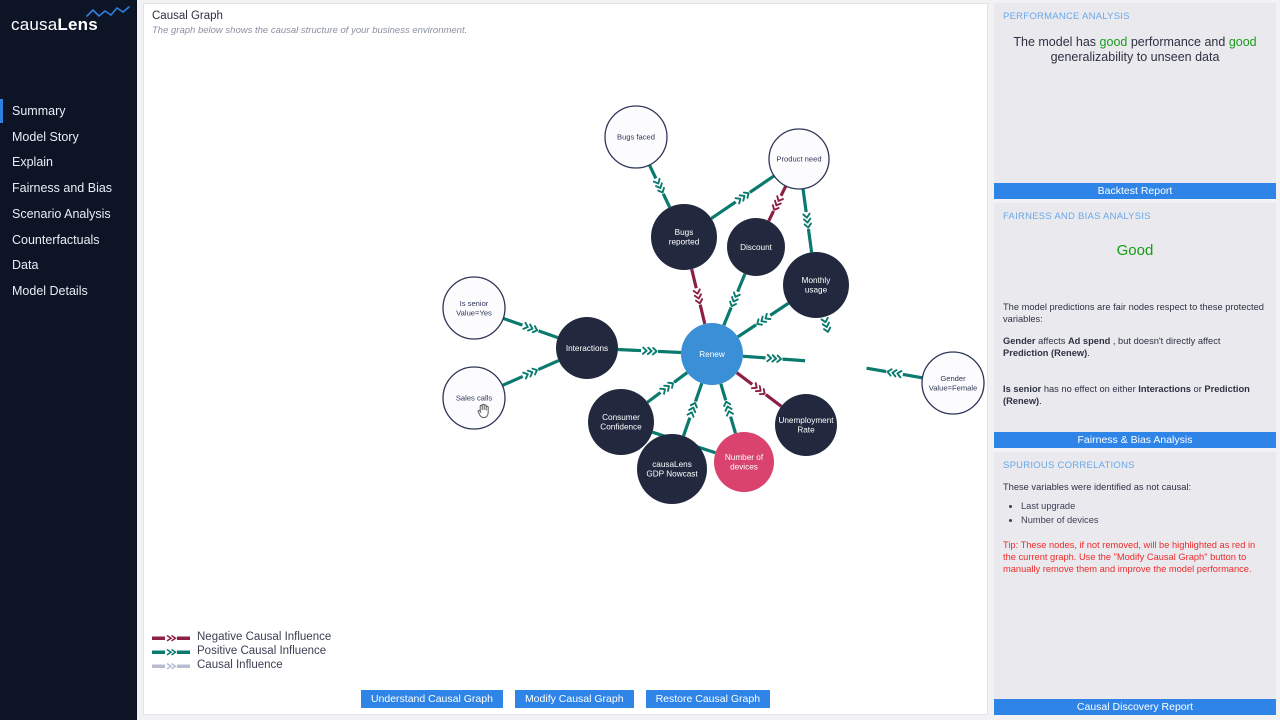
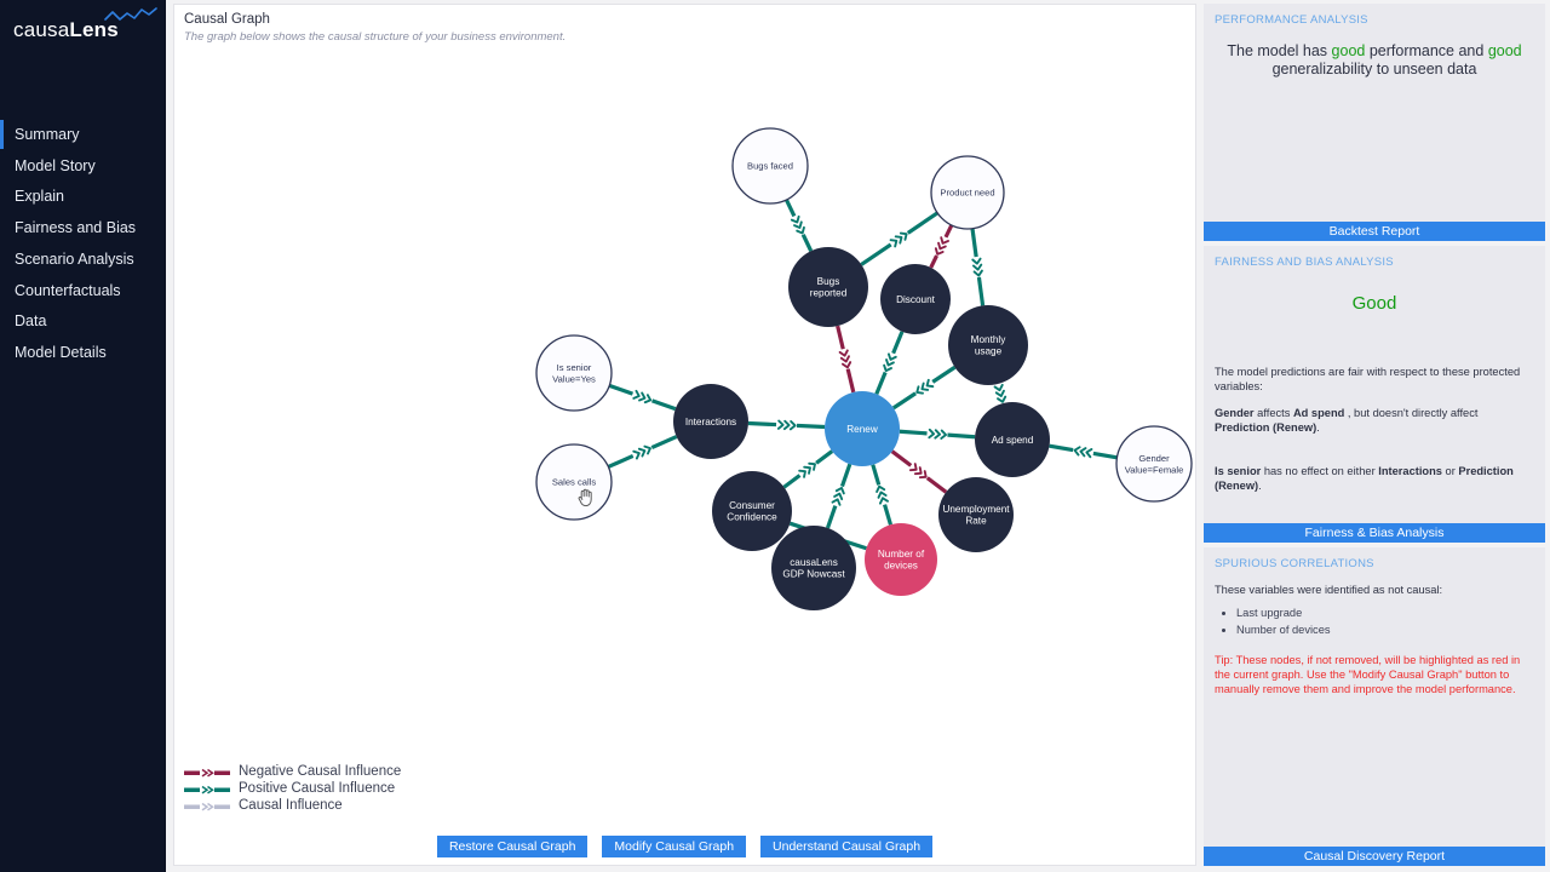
  causaLens
  Summary
  Model Story
  Explain
  Fairness and Bias
  Scenario Analysis
  Counterfactuals
  Data
  Model Details
  Causal Graph
  The graph below shows the causal structure of your business environment.
  Bugs faced
  Product need
  Bugs
  reported
  Discount
  Monthly
  usage
  Is senior
  Value=Yes
  Interactions
  Renew
+ Ad spend
  Gender
  Value=Female
  Sales calls
  Consumer
  Confidence
  Unemployment
  Rate
  causaLens
  GDP Nowcast
  Number of
  devices
  Negative Causal Influence
  Positive Causal Influence
  Causal Influence
- Understand Causal Graph
+ Restore Causal Graph
  Modify Causal Graph
- Restore Causal Graph
+ Understand Causal Graph
  PERFORMANCE ANALYSIS
  The model has good performance and good generalizability to unseen data
  Backtest Report
  FAIRNESS AND BIAS ANALYSIS
  Good
- The model predictions are fair nodes respect to these protected variables:
+ The model predictions are fair with respect to these protected variables:
  Gender affects Ad spend , but doesn't directly affect Prediction (Renew).
  Is senior has no effect on either Interactions or Prediction (Renew).
  Fairness & Bias Analysis
  SPURIOUS CORRELATIONS
  These variables were identified as not causal:
  Last upgrade
  Number of devices
  Tip: These nodes, if not removed, will be highlighted as red in the current graph. Use the "Modify Causal Graph" button to manually remove them and improve the model performance.
  Causal Discovery Report
